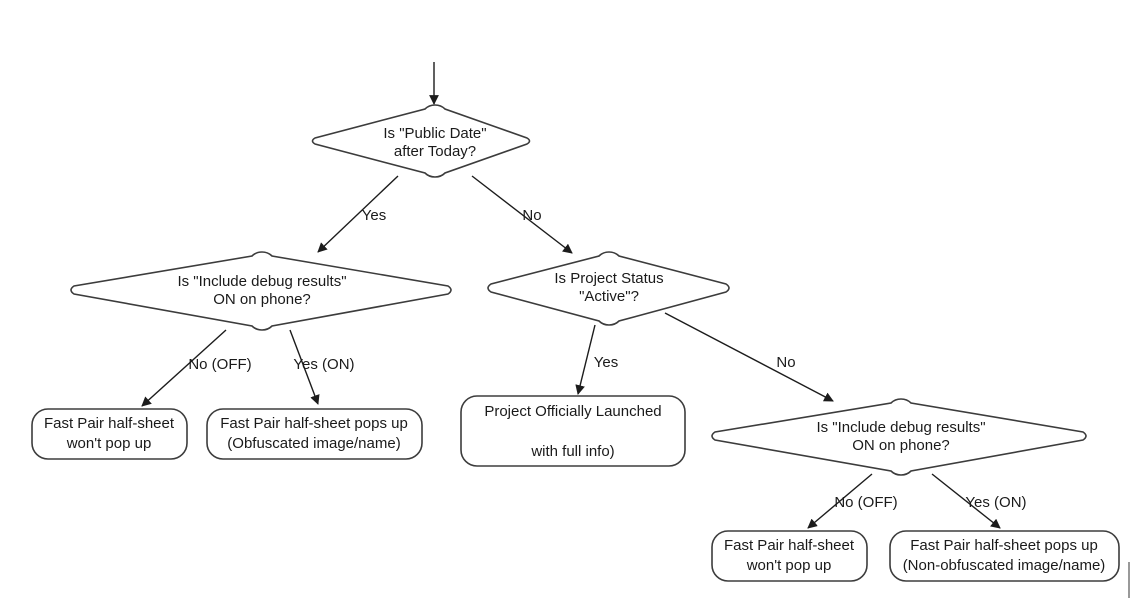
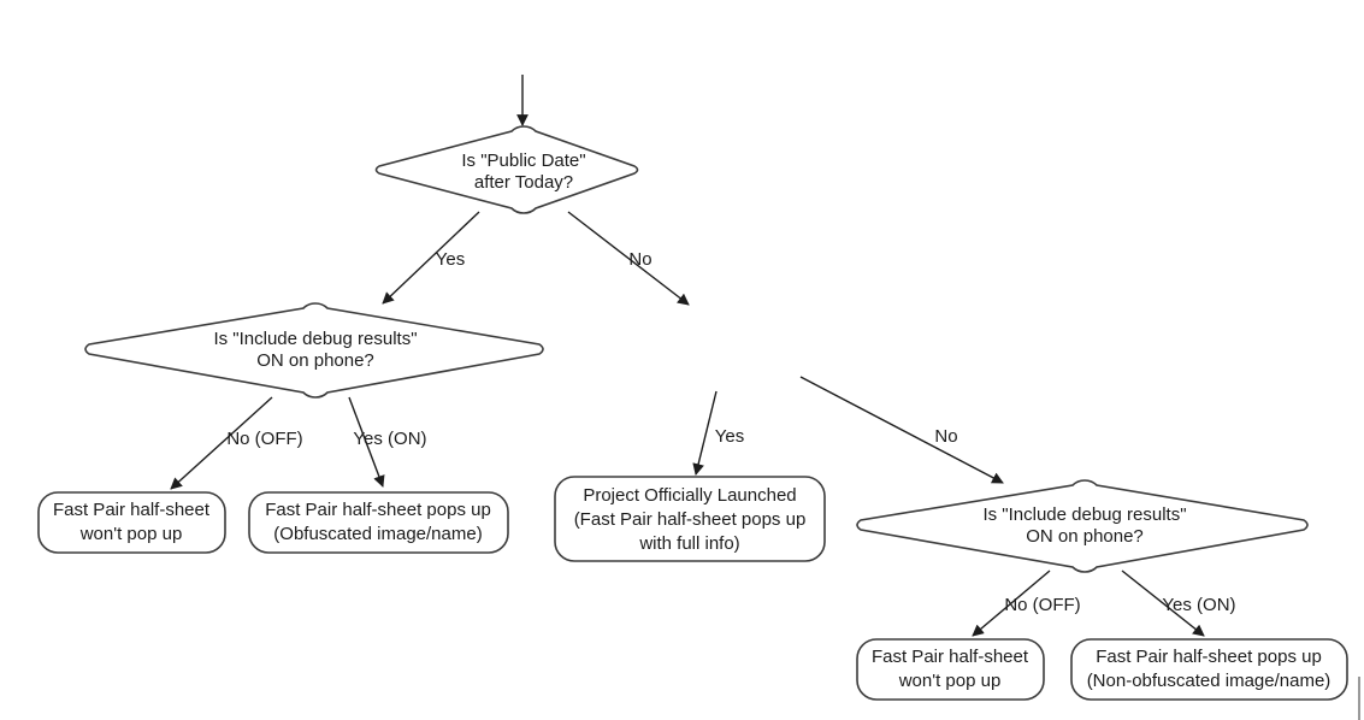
  Is "Public Date"
  after Today?
  Is "Include debug results"
  ON on phone?
- Is Project Status
- "Active"?
  Is "Include debug results"
  ON on phone?
  Fast Pair half-sheet
  won't pop up
  Fast Pair half-sheet pops up
  (Obfuscated image/name)
  Project Officially Launched
+ (Fast Pair half-sheet pops up
  with full info)
  Fast Pair half-sheet
  won't pop up
  Fast Pair half-sheet pops up
  (Non-obfuscated image/name)
  Yes
  No
  No (OFF)
  Yes (ON)
  Yes
  No
  No (OFF)
  Yes (ON)
